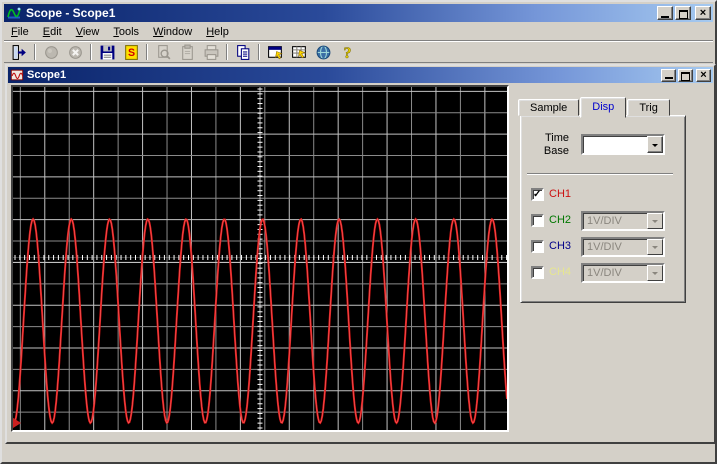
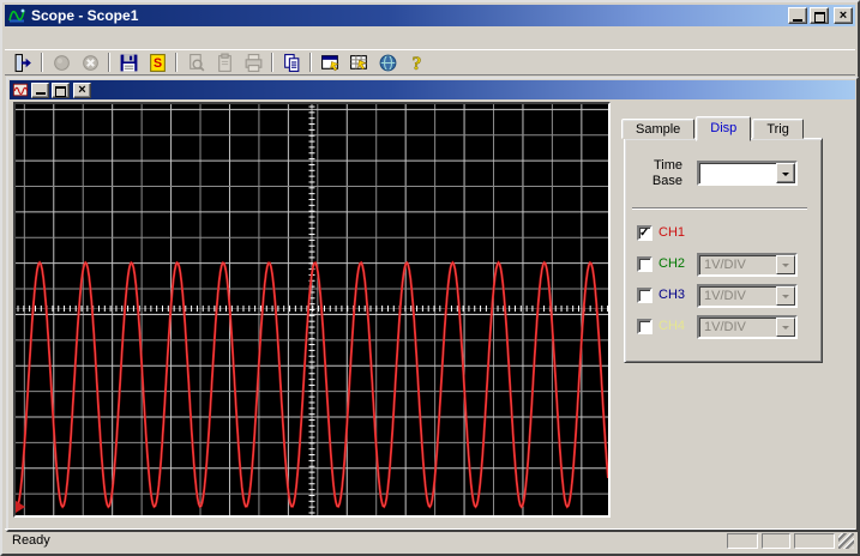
  Scope - Scope1
  ×
- File
- Edit
- View
- Tools
- Window
- Help
  S
  ?
- Scope1
  ×
  Sample
  Disp
  Trig
  Time Base
  ✓
  CH1
  CH2
  1V/DIV
  CH3
  1V/DIV
  CH4
  1V/DIV
+ Ready
